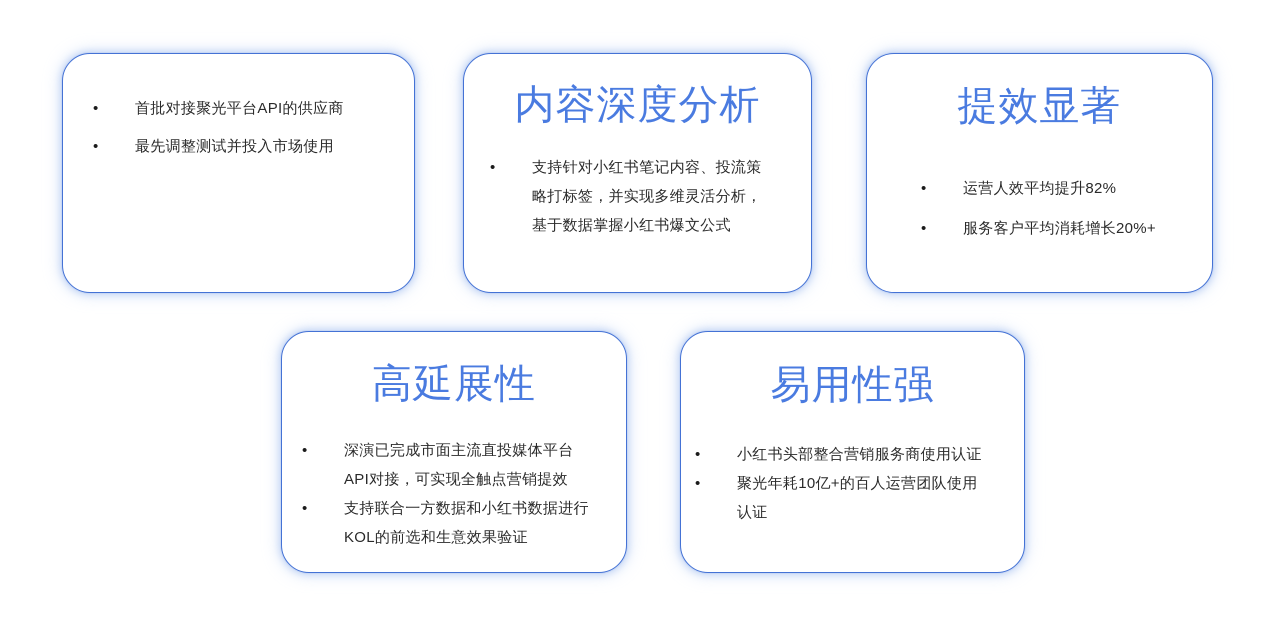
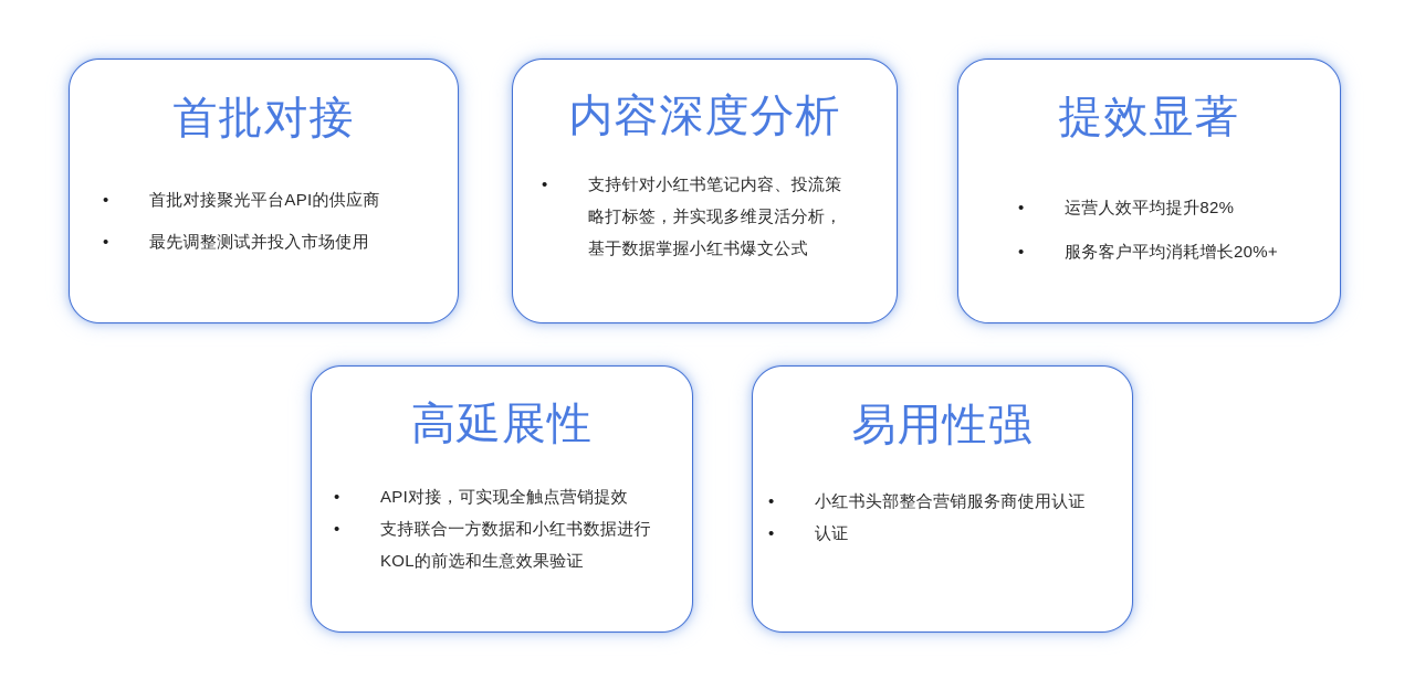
+ 首批对接
  •
  首批对接聚光平台API的供应商
  •
  最先调整测试并投入市场使用
  内容深度分析
  •
  支持针对小红书笔记内容、投流策
  略打标签，并实现多维灵活分析，
  基于数据掌握小红书爆文公式
  提效显著
  •
  运营人效平均提升82%
  •
  服务客户平均消耗增长20%+
  高延展性
  •
- 深演已完成市面主流直投媒体平台
  API对接，可实现全触点营销提效
  •
  支持联合一方数据和小红书数据进行
  KOL的前选和生意效果验证
  易用性强
  •
  小红书头部整合营销服务商使用认证
  •
- 聚光年耗10亿+的百人运营团队使用
  认证
